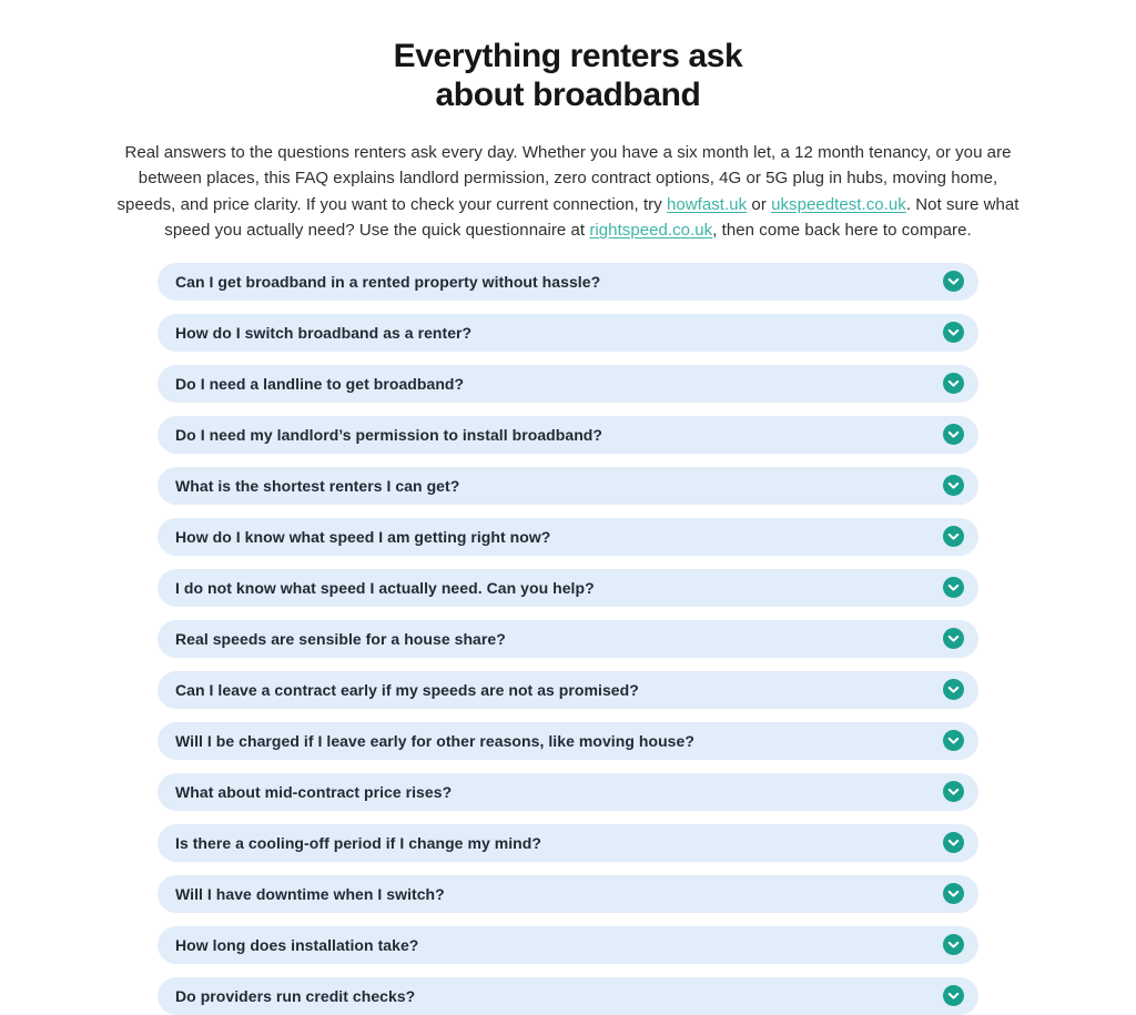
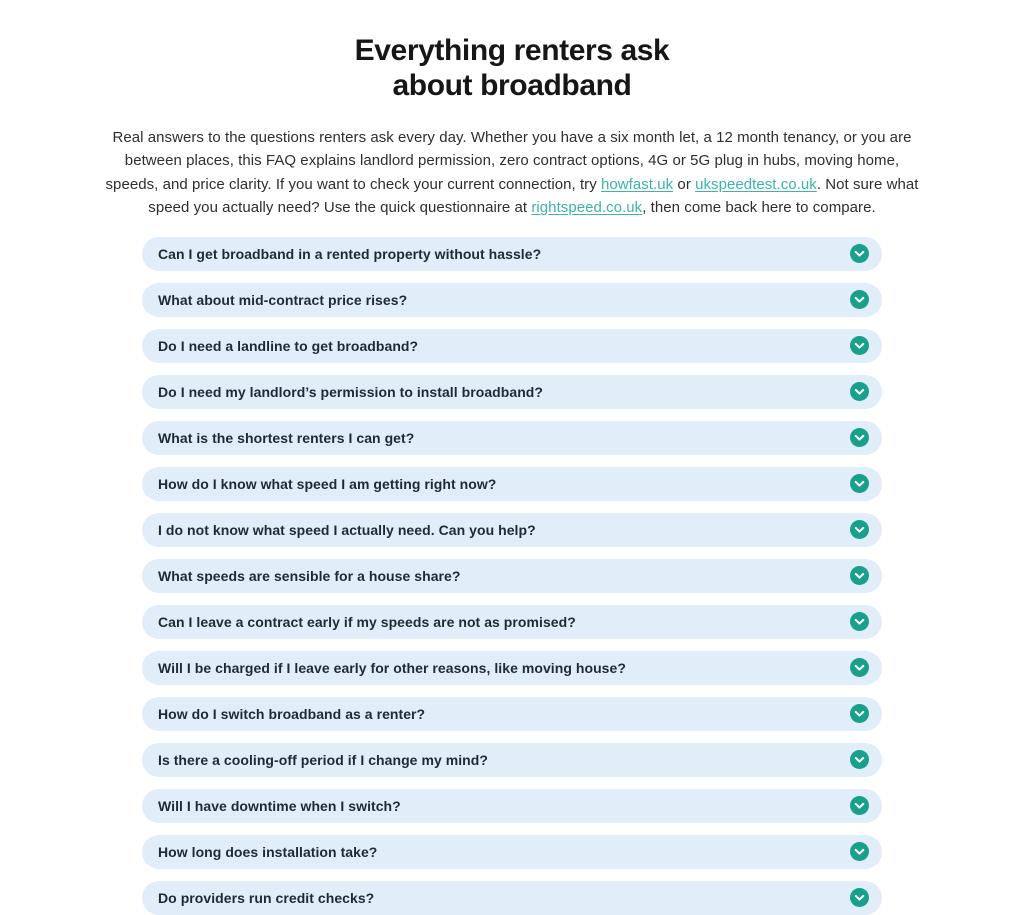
  Everything renters ask
  about broadband
  Real answers to the questions renters ask every day. Whether you have a six month let, a 12 month tenancy, or you are between places, this FAQ explains landlord permission, zero contract options, 4G or 5G plug in hubs, moving home, speeds, and price clarity. If you want to check your current connection, try howfast.uk or ukspeedtest.co.uk. Not sure what speed you actually need? Use the quick questionnaire at rightspeed.co.uk, then come back here to compare.
  Can I get broadband in a rented property without hassle?
- How do I switch broadband as a renter?
+ What about mid-contract price rises?
  Do I need a landline to get broadband?
  Do I need my landlord’s permission to install broadband?
  What is the shortest renters I can get?
  How do I know what speed I am getting right now?
  I do not know what speed I actually need. Can you help?
- Real speeds are sensible for a house share?
+ What speeds are sensible for a house share?
  Can I leave a contract early if my speeds are not as promised?
  Will I be charged if I leave early for other reasons, like moving house?
- What about mid-contract price rises?
+ How do I switch broadband as a renter?
  Is there a cooling-off period if I change my mind?
  Will I have downtime when I switch?
  How long does installation take?
  Do providers run credit checks?
